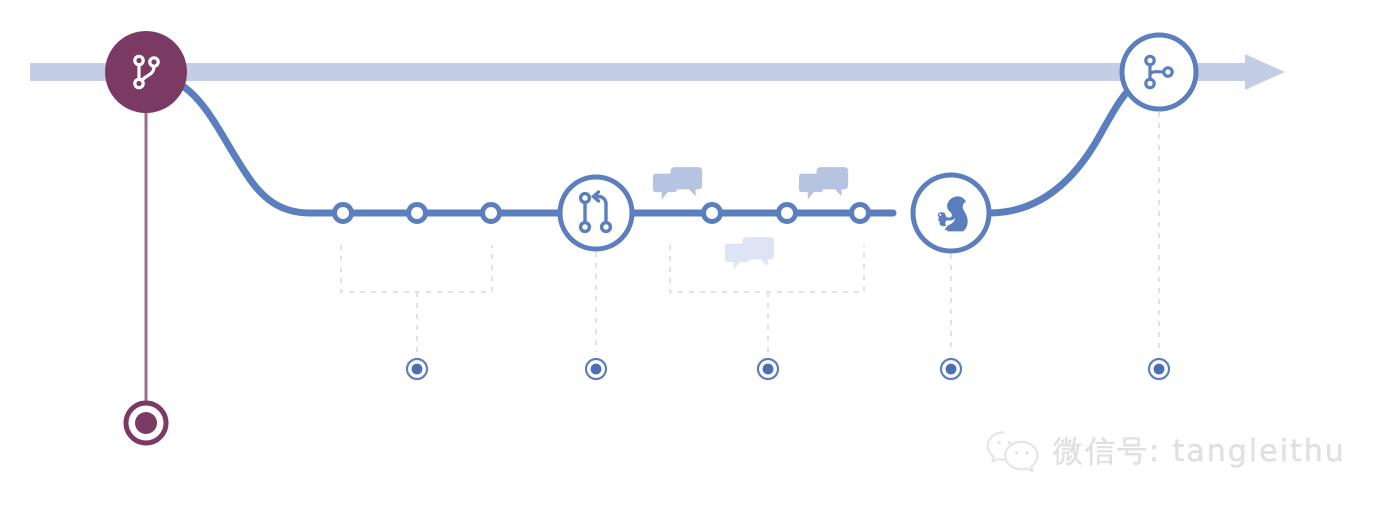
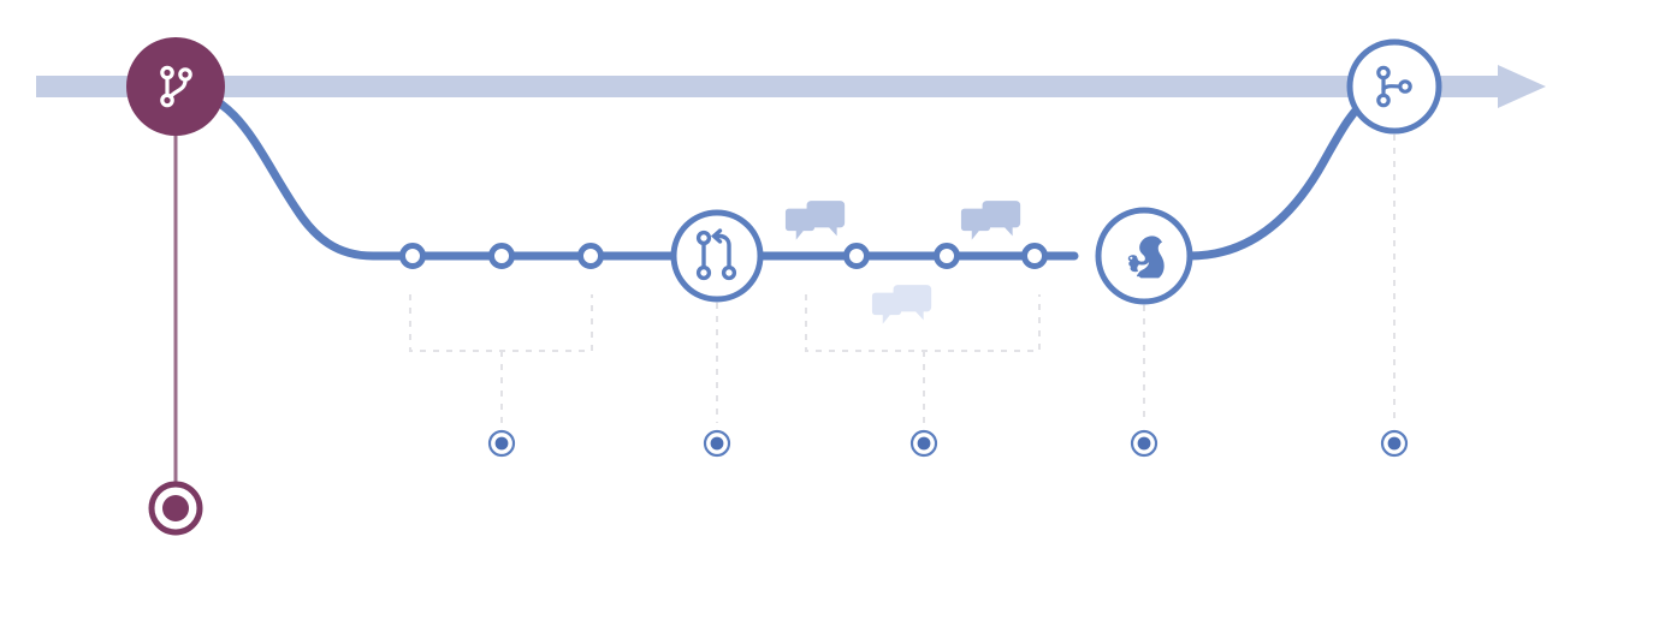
- 微信号: tangleithu
